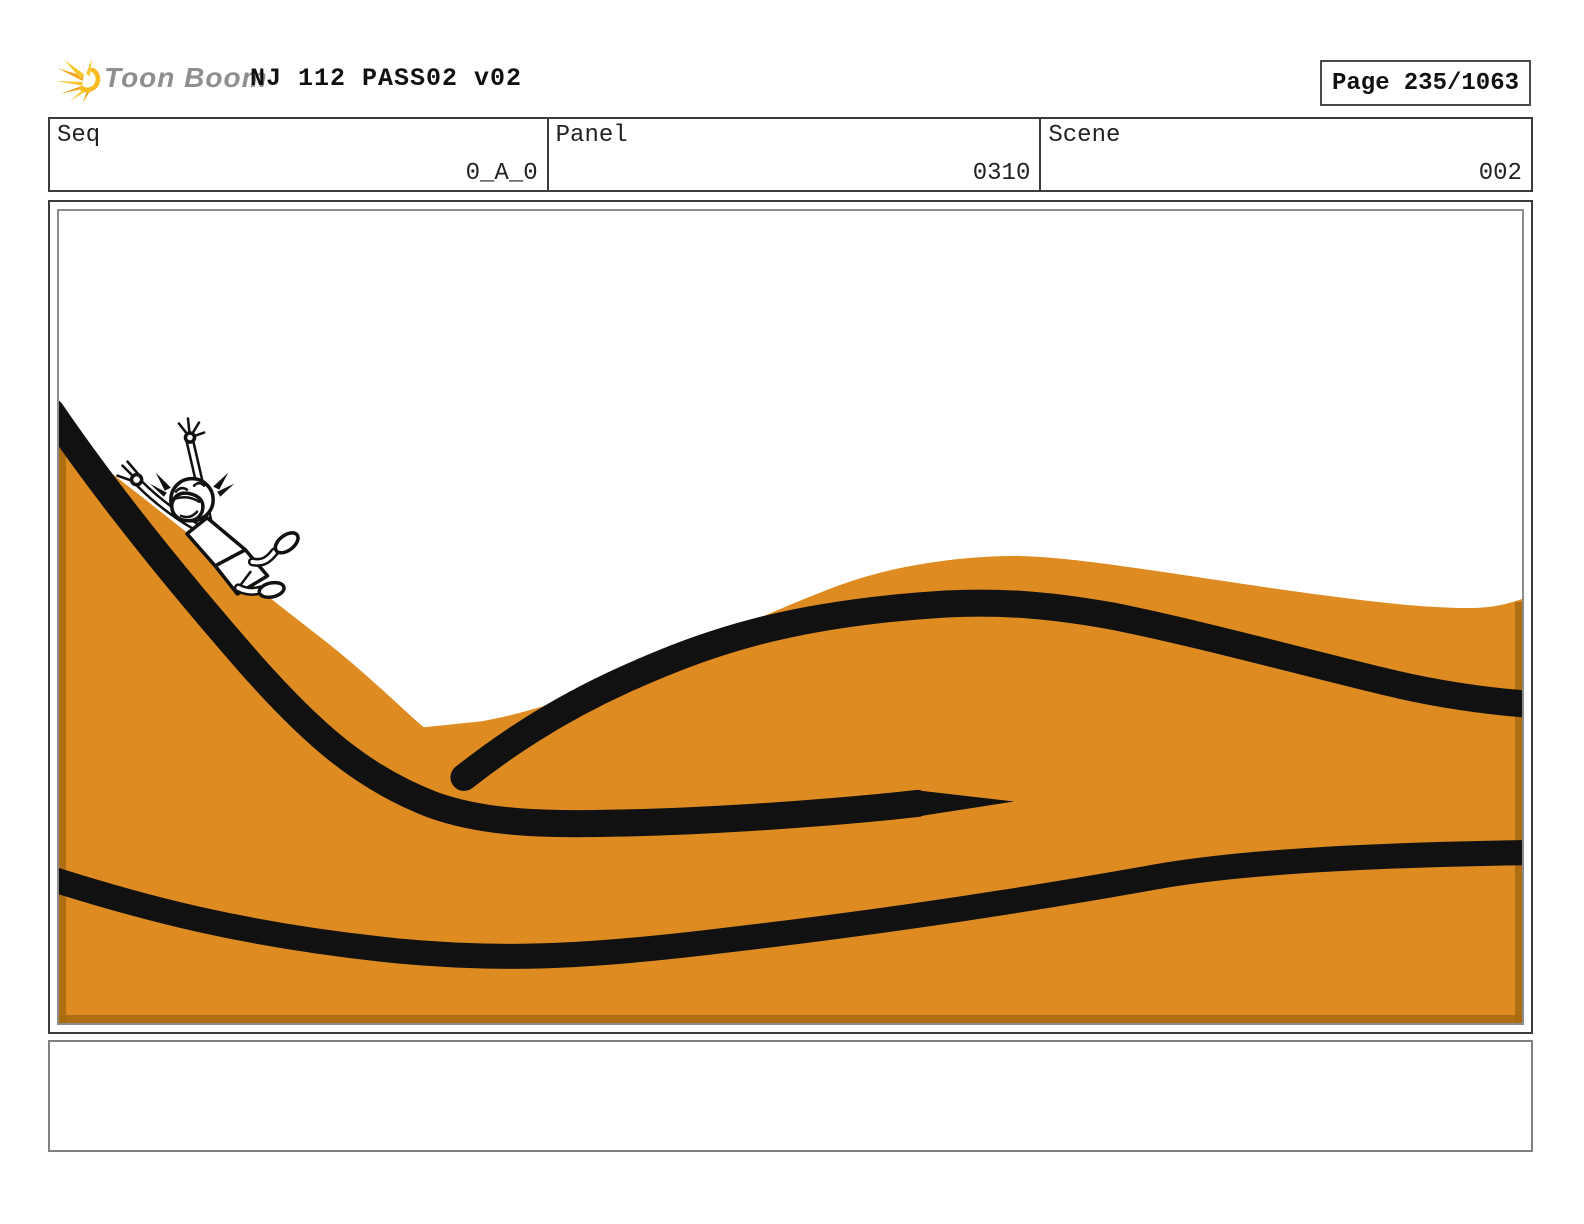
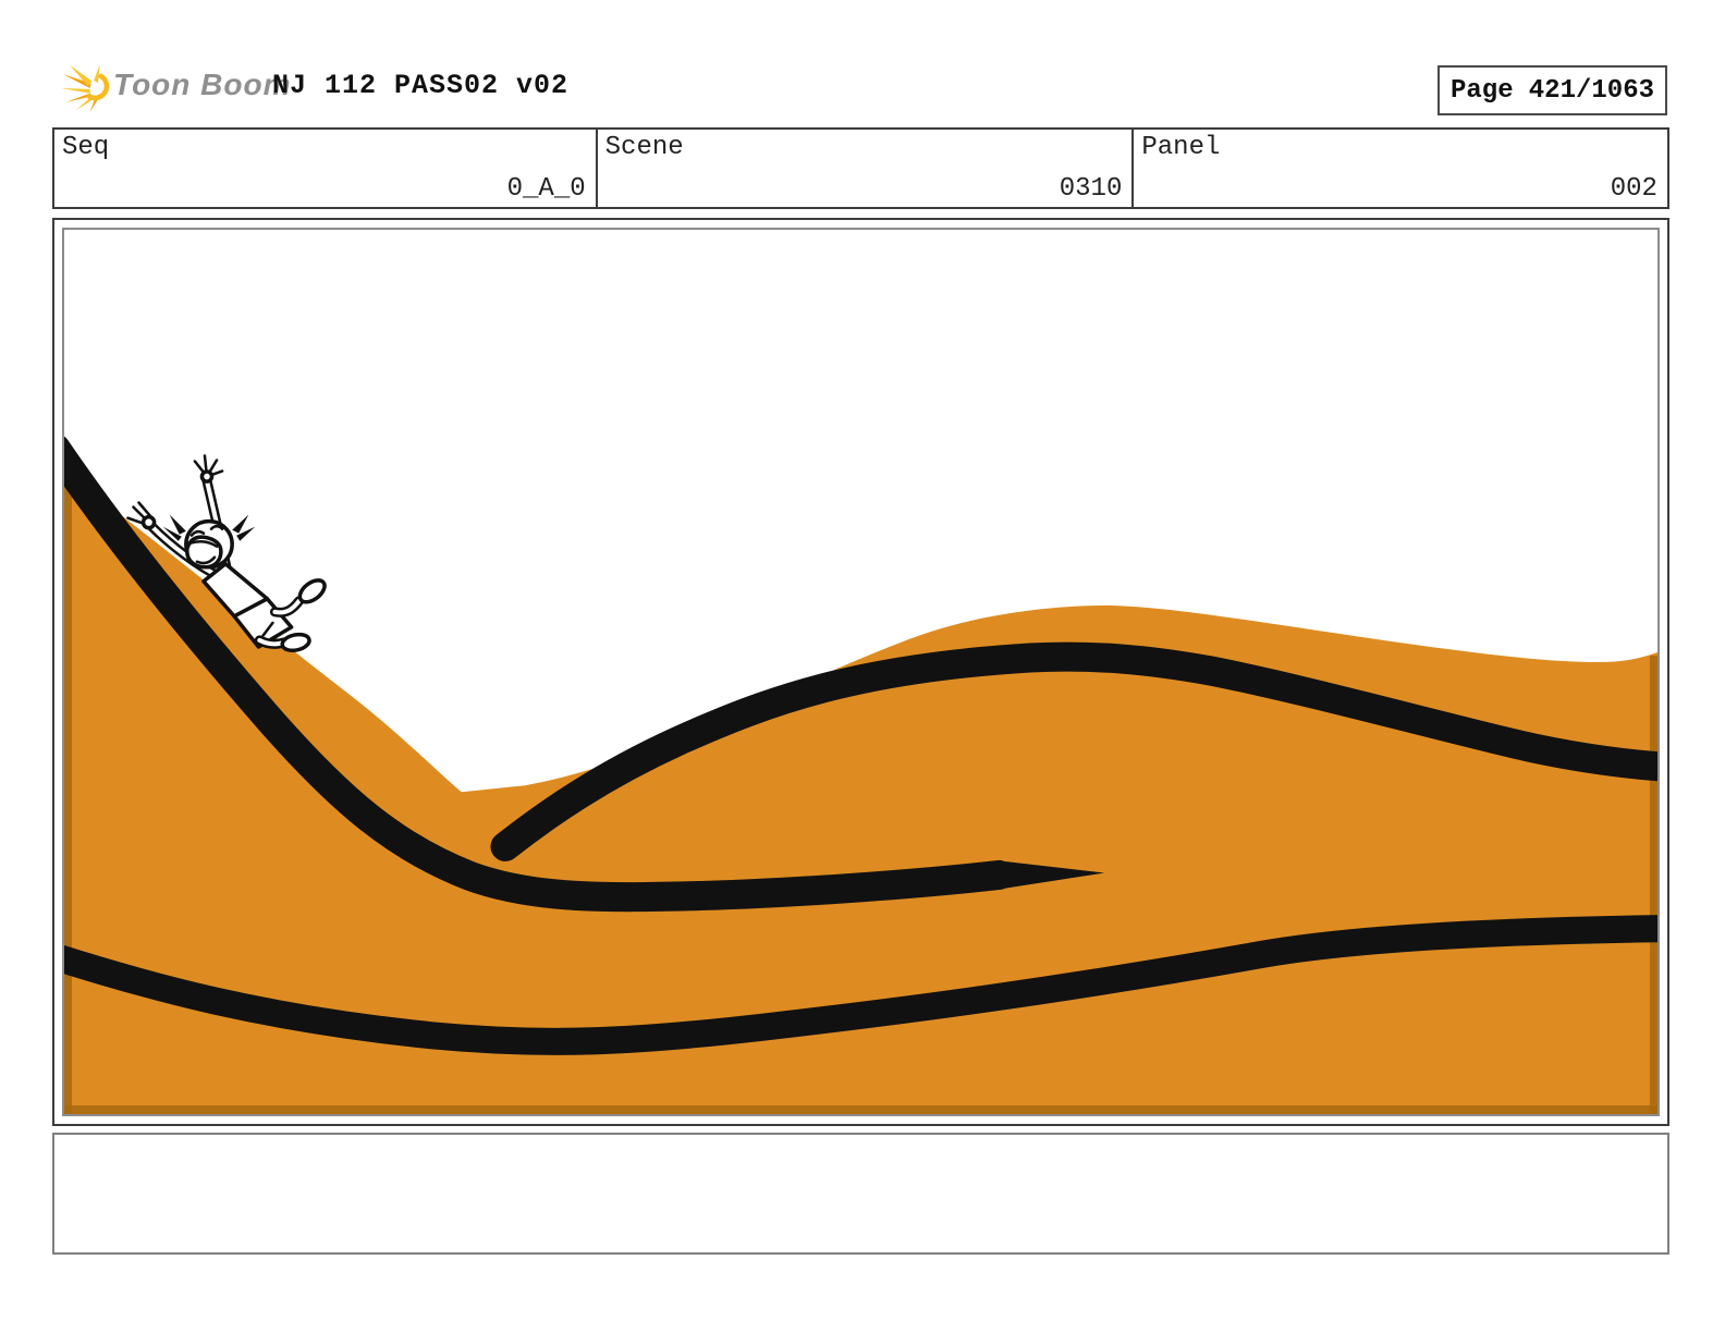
  Toon Boom
  NJ 112 PASS02 v02
  Page
- 235/1063
+ 421/1063
  Seq
  0_A_0
- Panel
+ Scene
  0310
- Scene
+ Panel
  002
